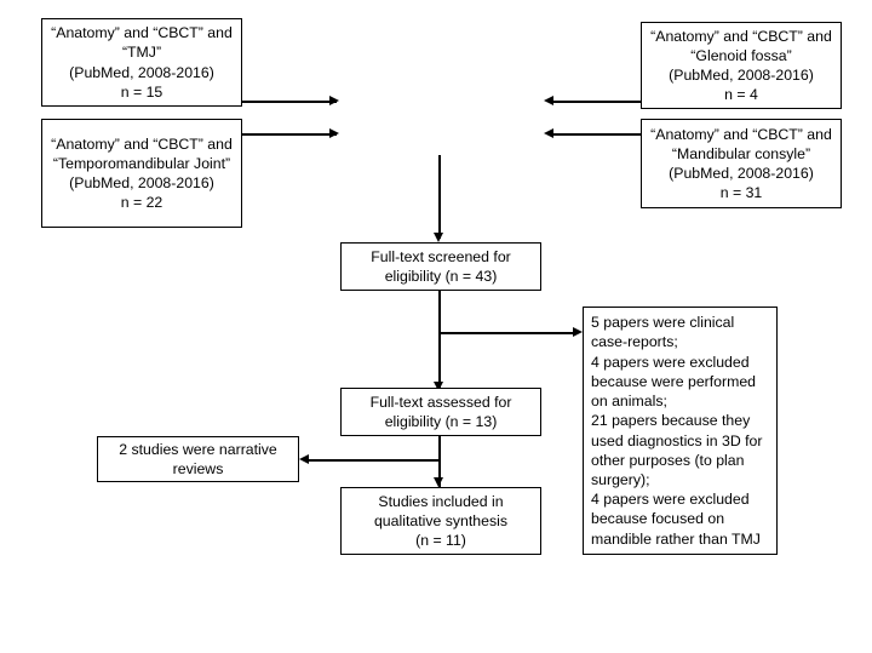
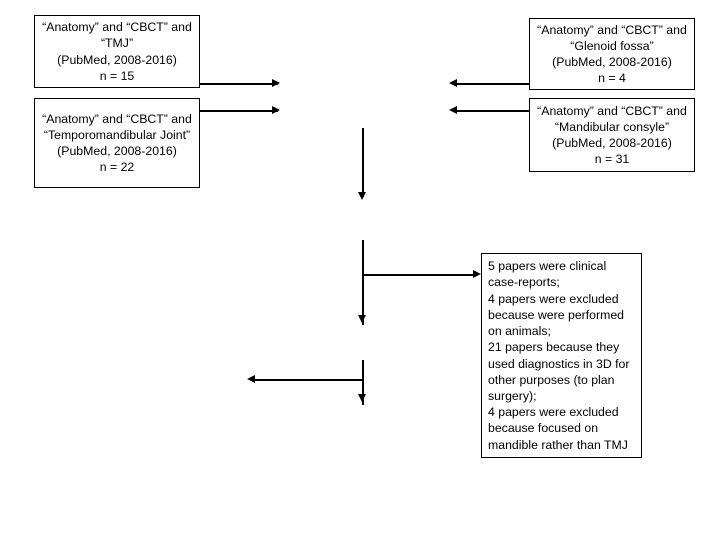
  “Anatomy” and “CBCT” and “TMJ”
  (PubMed, 2008-2016)
  n = 15
  “Anatomy” and “CBCT” and “Temporomandibular Joint”
  (PubMed, 2008-2016)
  n = 22
  “Anatomy” and “CBCT” and “Glenoid fossa”
  (PubMed, 2008-2016)
  n = 4
  “Anatomy” and “CBCT” and “Mandibular consyle”
  (PubMed, 2008-2016)
  n = 31
- Full-text screened for eligibility (n = 43)
- Full-text assessed for eligibility (n = 13)
- Studies included in qualitative synthesis
- (n = 11)
- 2 studies were narrative reviews
  5 papers were clinical case-reports;
  4 papers were excluded because were performed on animals;
  21 papers because they used diagnostics in 3D for other purposes (to plan surgery);
  4 papers were excluded because focused on mandible rather than TMJ
